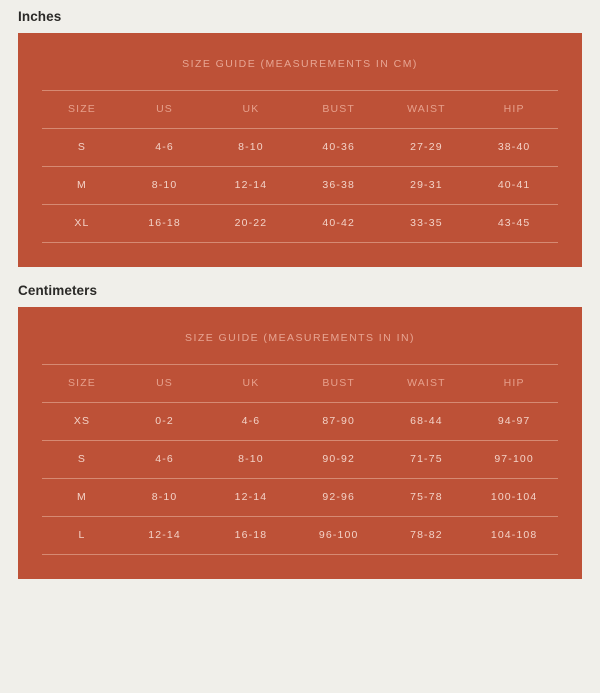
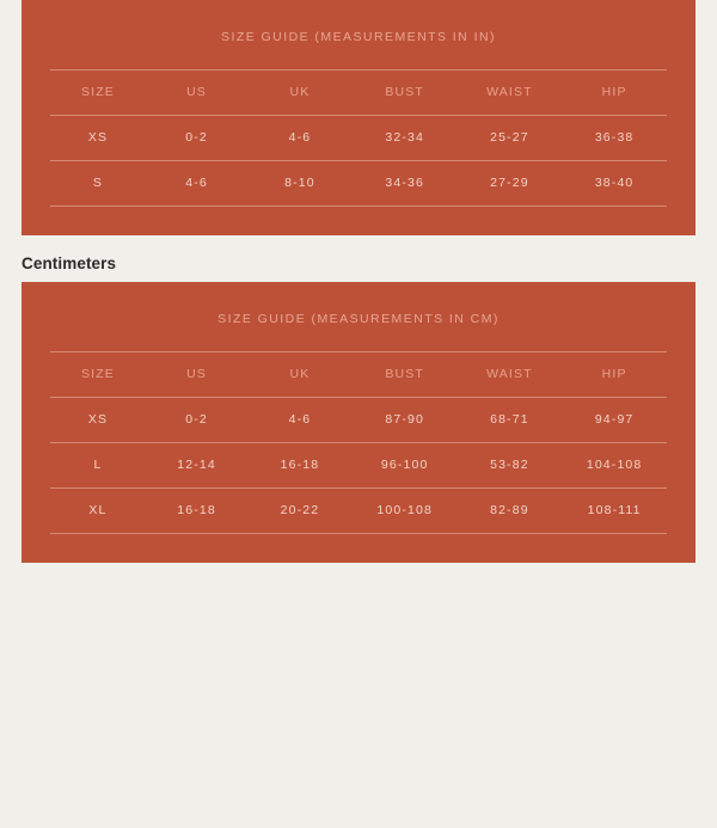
- Inches
- SIZE GUIDE (MEASUREMENTS IN CM)
+ SIZE GUIDE (MEASUREMENTS IN IN)
  SIZE	US	UK	BUST	WAIST	HIP
+ XS	0-2	4-6	32-34	25-27	36-38
- S	4-6	8-10	40-36	27-29	38-40
+ S	4-6	8-10	34-36	27-29	38-40
- M	8-10	12-14	36-38	29-31	40-41
- XL	16-18	20-22	40-42	33-35	43-45
  Centimeters
- SIZE GUIDE (MEASUREMENTS IN IN)
+ SIZE GUIDE (MEASUREMENTS IN CM)
  SIZE	US	UK	BUST	WAIST	HIP
- XS	0-2	4-6	87-90	68-44	94-97
+ XS	0-2	4-6	87-90	68-71	94-97
- S	4-6	8-10	90-92	71-75	97-100
- M	8-10	12-14	92-96	75-78	100-104
- L	12-14	16-18	96-100	78-82	104-108
+ L	12-14	16-18	96-100	53-82	104-108
+ XL	16-18	20-22	100-108	82-89	108-111
